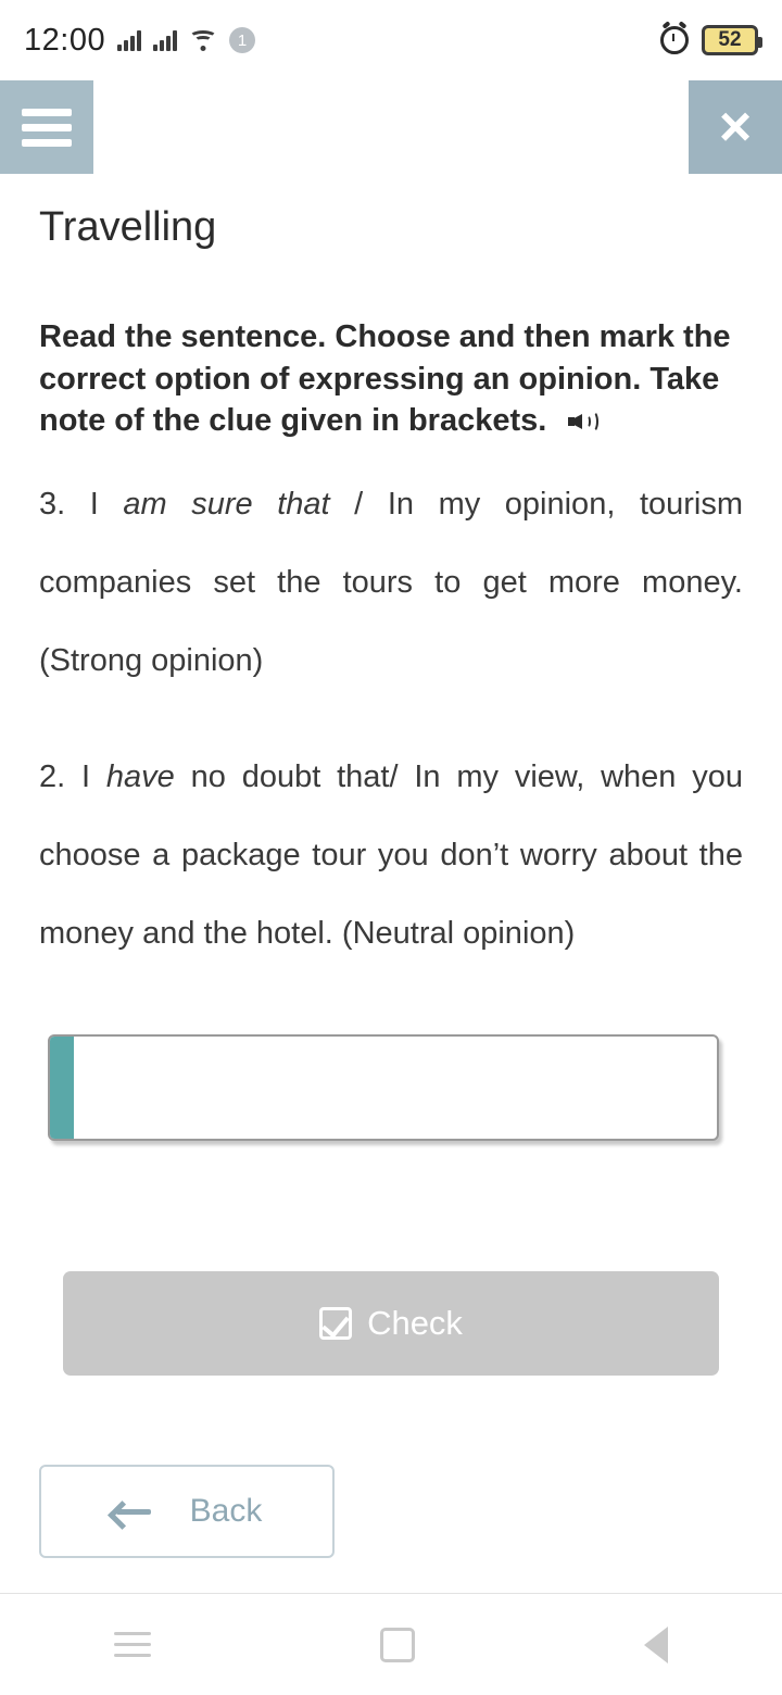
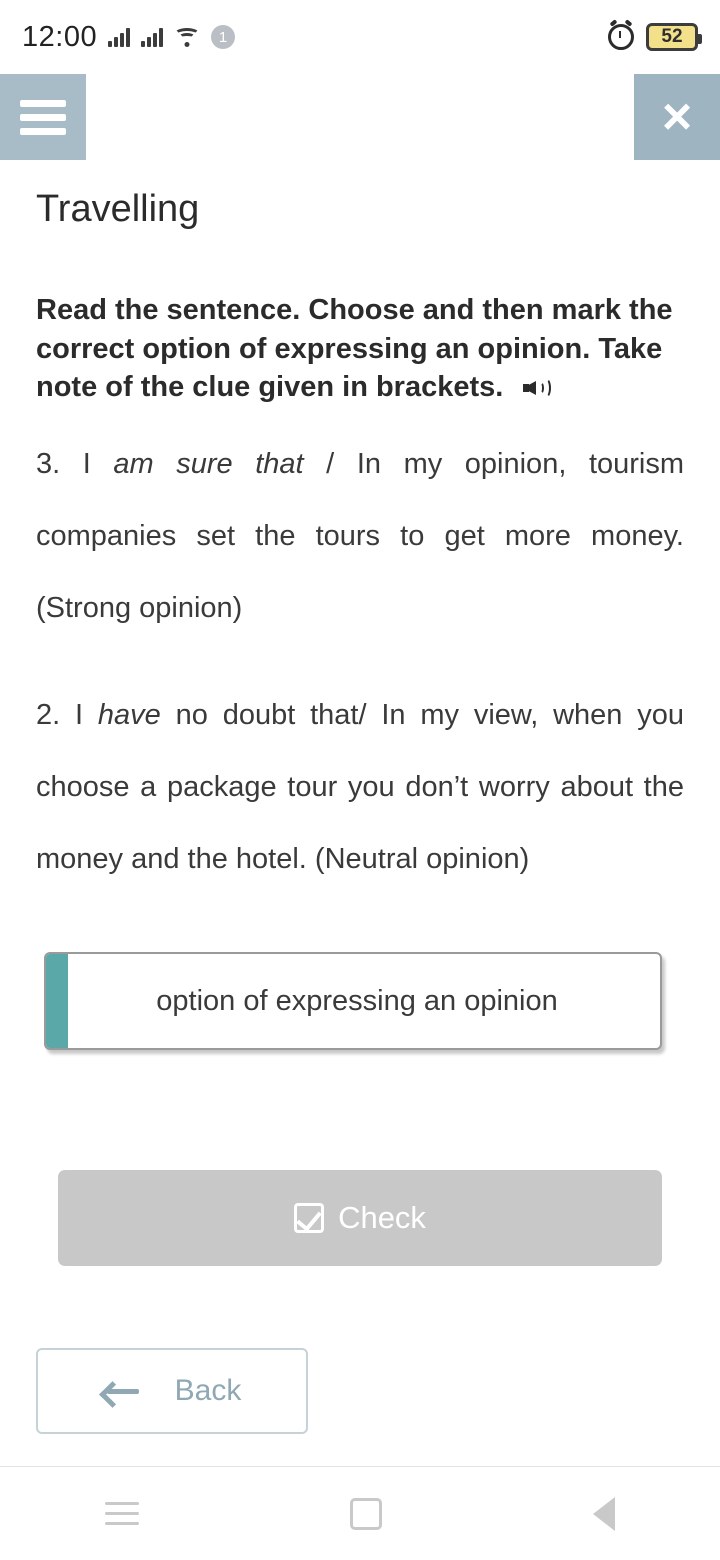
  12:00
  1
  52
  ×
  Travelling
  Read the sentence. Choose and then mark the correct option of expressing an opinion. Take note of the clue given in brackets.
  3. I am sure that / In my opinion, tourism companies set the tours to get more money. (Strong opinion)
  2. I have no doubt that/ In my view, when you choose a package tour you don’t worry about the money and the hotel. (Neutral opinion)
+ option of expressing an opinion
  Check
  Back
